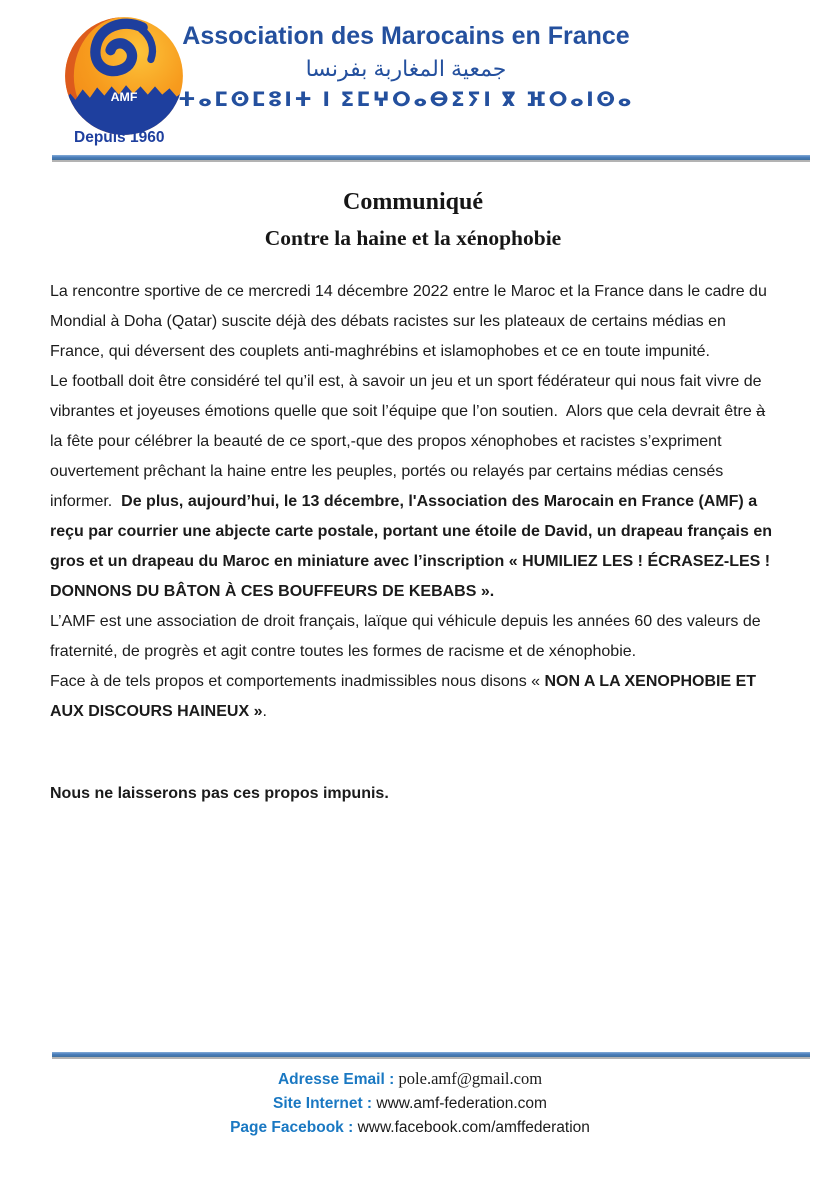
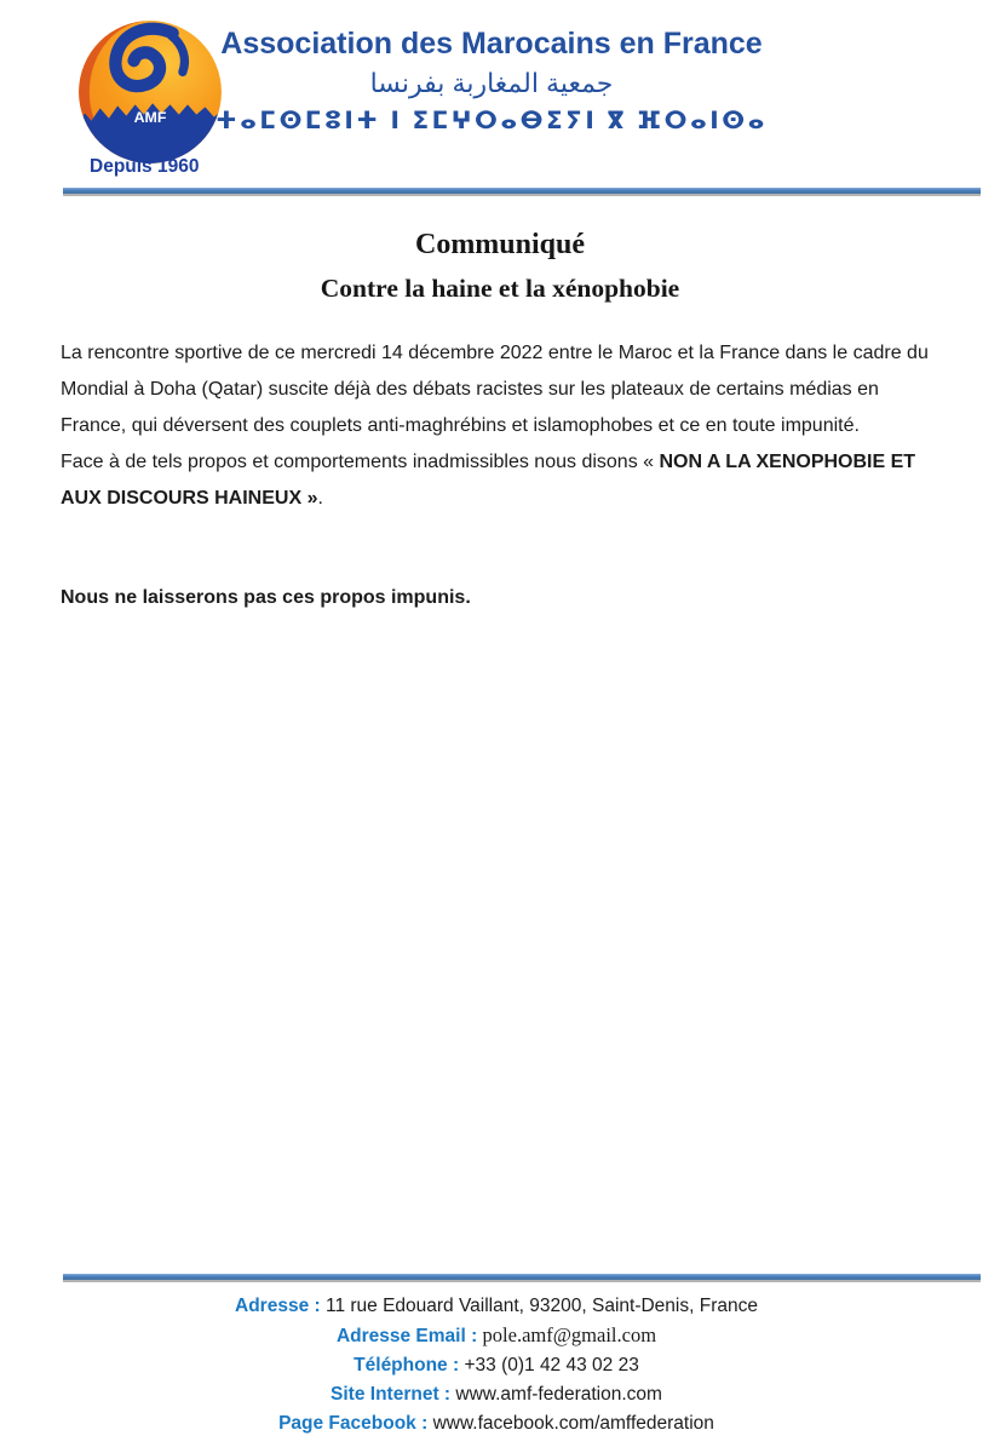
  AMF
  Depuis 1960
  Association des Marocains en France
  جمعية المغاربة بفرنسا
  ⵜⴰⵎⵙⵎⵓⵏⵜ ⵏ ⵉⵎⵖⵔⴰⴱⵉⵢⵏ ⴳ ⴼⵔⴰⵏⵙⴰ
  Communiqué
  Contre la haine et la xénophobie
  La rencontre sportive de ce mercredi 14 décembre 2022 entre le Maroc et la France dans le cadre du Mondial à Doha (Qatar) suscite déjà des débats racistes sur les plateaux de certains médias en France, qui déversent des couplets anti-maghrébins et islamophobes et ce en toute impunité.
- Le football doit être considéré tel qu’il est, à savoir un jeu et un sport fédérateur qui nous fait vivre de vibrantes et joyeuses émotions quelle que soit l’équipe que l’on soutien. Alors que cela devrait être à la fête pour célébrer la beauté de ce sport,-que des propos xénophobes et racistes s’expriment ouvertement prêchant la haine entre les peuples, portés ou relayés par certains médias censés informer. De plus, aujourd’hui, le 13 décembre, l'Association des Marocain en France (AMF) a reçu par courrier une abjecte carte postale, portant une étoile de David, un drapeau français en gros et un drapeau du Maroc en miniature avec l’inscription « HUMILIEZ LES ! ÉCRASEZ-LES ! DONNONS DU BÂTON À CES BOUFFEURS DE KEBABS ».
- L’AMF est une association de droit français, laïque qui véhicule depuis les années 60 des valeurs de fraternité, de progrès et agit contre toutes les formes de racisme et de xénophobie.
  Face à de tels propos et comportements inadmissibles nous disons « NON A LA XENOPHOBIE ET AUX DISCOURS HAINEUX ».
  Nous ne laisserons pas ces propos impunis.
+ Adresse : 11 rue Edouard Vaillant, 93200, Saint-Denis, France
  Adresse Email : pole.amf@gmail.com
+ Téléphone : +33 (0)1 42 43 02 23
  Site Internet : www.amf-federation.com
  Page Facebook : www.facebook.com/amffederation
